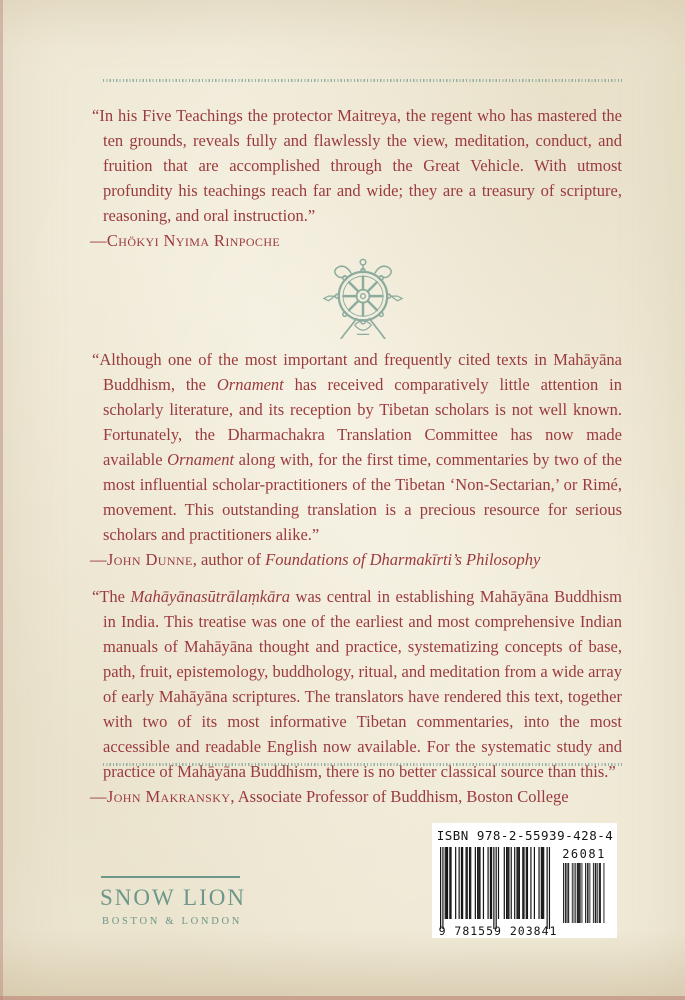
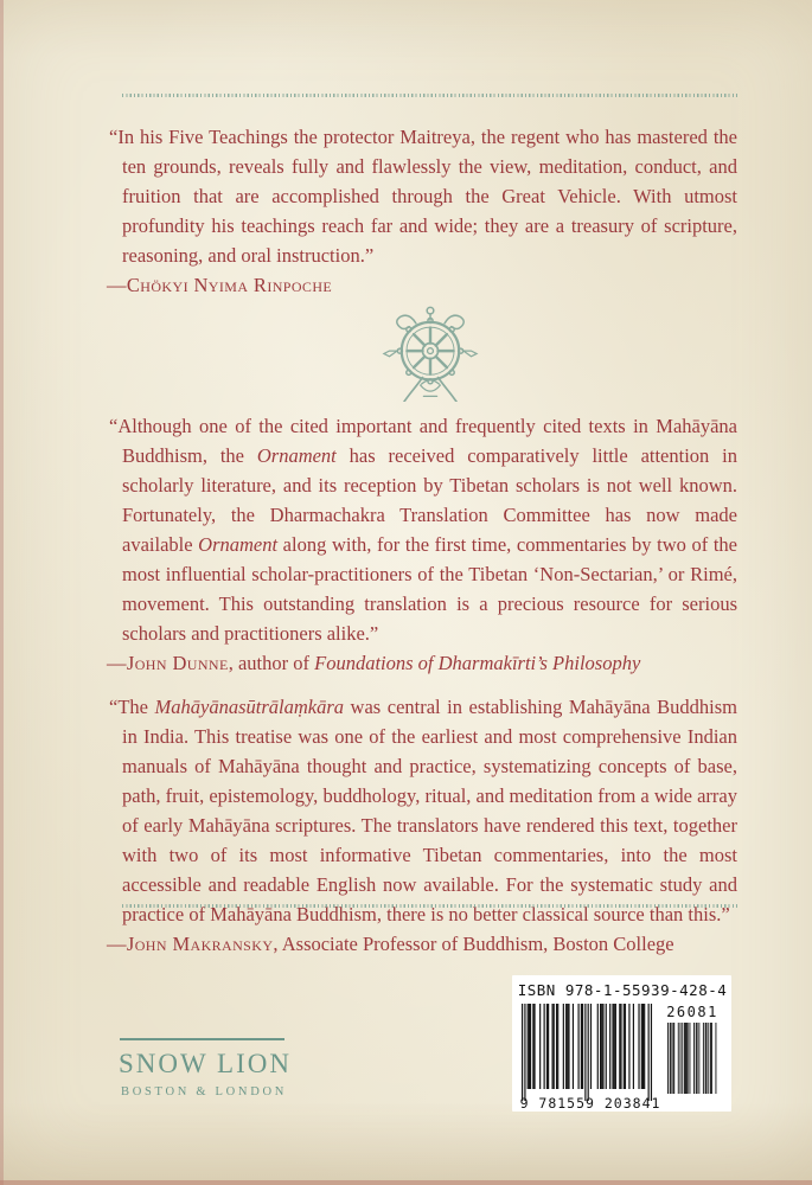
  “In his Five Teachings the protector Maitreya, the regent who has mastered the ten grounds, reveals fully and flawlessly the view, meditation, conduct, and fruition that are accomplished through the Great Vehicle. With utmost profundity his teachings reach far and wide; they are a treasury of scripture, reasoning, and oral instruction.”
  —Chökyi Nyima Rinpoche
- “Although one of the most important and frequently cited texts in Mahāyāna Buddhism, the Ornament has received comparatively little attention in scholarly literature, and its reception by Tibetan scholars is not well known. Fortunately, the Dharmachakra Translation Committee has now made available Ornament along with, for the first time, commentaries by two of the most influential scholar-practitioners of the Tibetan ‘Non-Sectarian,’ or Rimé, movement. This outstanding translation is a precious resource for serious scholars and practitioners alike.”
+ “Although one of the cited important and frequently cited texts in Mahāyāna Buddhism, the Ornament has received comparatively little attention in scholarly literature, and its reception by Tibetan scholars is not well known. Fortunately, the Dharmachakra Translation Committee has now made available Ornament along with, for the first time, commentaries by two of the most influential scholar-practitioners of the Tibetan ‘Non-Sectarian,’ or Rimé, movement. This outstanding translation is a precious resource for serious scholars and practitioners alike.”
  —John Dunne, author of Foundations of Dharmakīrti’s Philosophy
  “The Mahāyānasūtrālaṃkāra was central in establishing Mahāyāna Buddhism in India. This treatise was one of the earliest and most comprehensive Indian manuals of Mahāyāna thought and practice, systematizing concepts of base, path, fruit, epistemology, buddhology, ritual, and meditation from a wide array of early Mahāyāna scriptures. The translators have rendered this text, together with two of its most informative Tibetan commentaries, into the most accessible and readable English now available. For the systematic study and practice of Mahāyāna Buddhism, there is no better classical source than this.”
  —John Makransky, Associate Professor of Buddhism, Boston College
  SNOW LION
  BOSTON & LONDON
- ISBN 978-2-55939-428-4
+ ISBN 978-1-55939-428-4
  9 781559 203841
  26081
